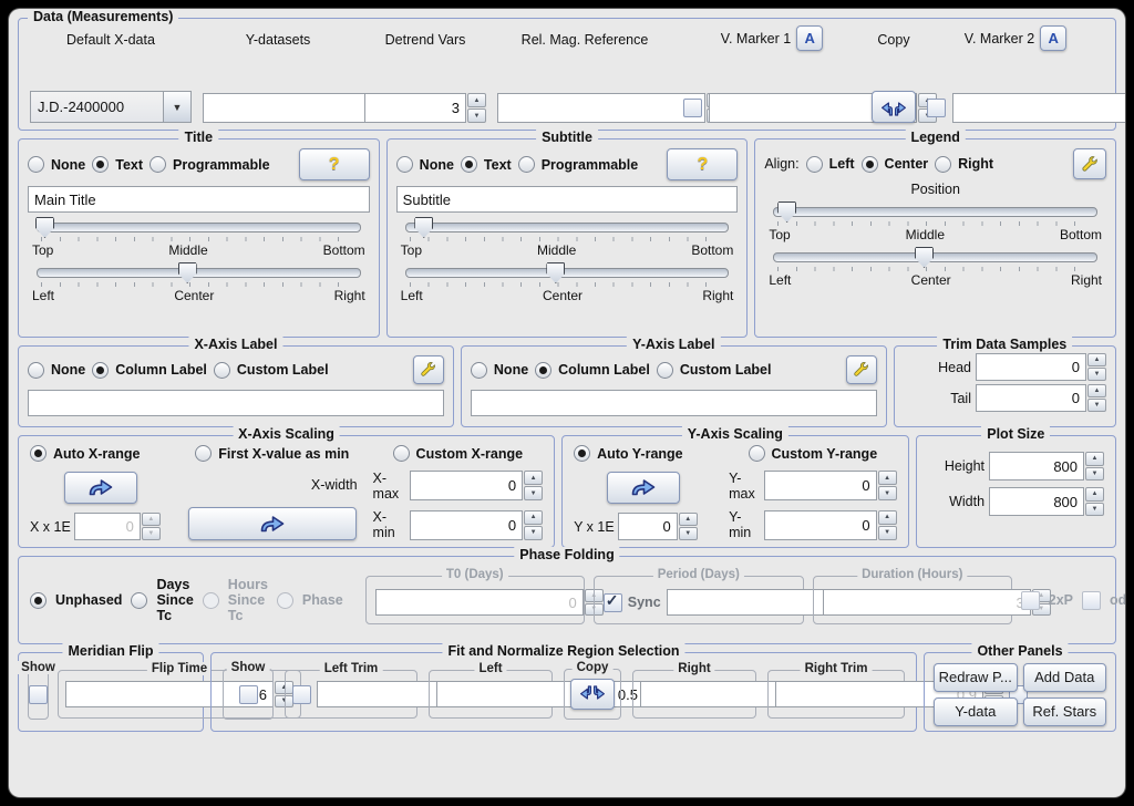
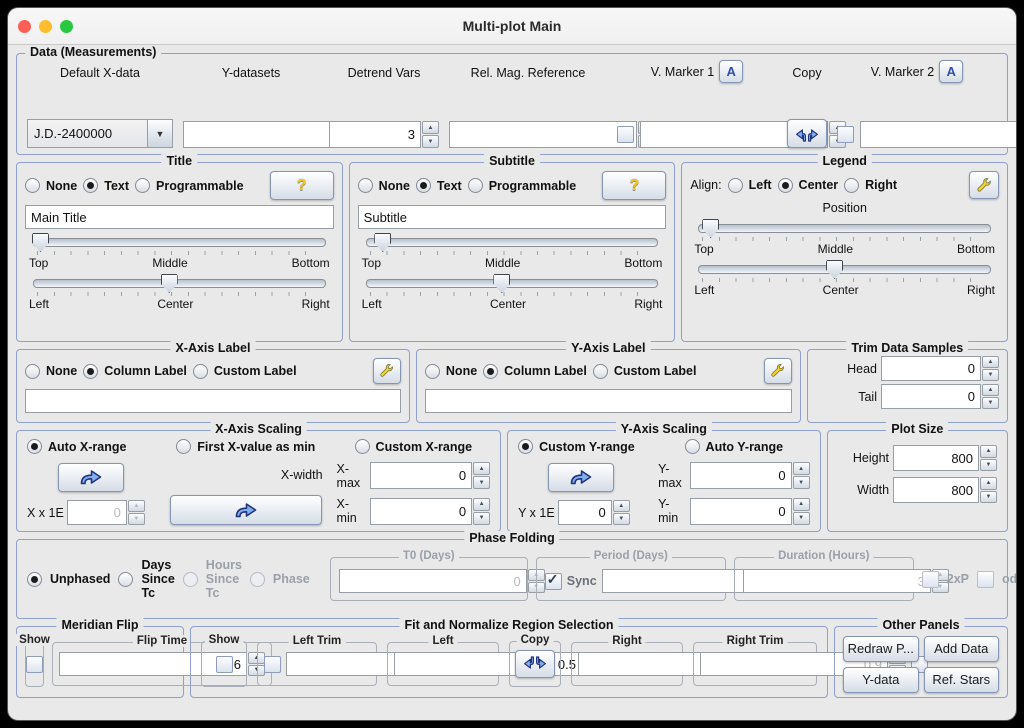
+ Multi-plot Main
  Data (Measurements)
  Default X-data
  J.D.-2400000
  ▼
  Y-datasets
  Detrend Vars
  3
  Rel. Mag. Reference
  V. Marker 1
  A
  Copy
  V. Marker 2
  A
  Title
  None
  Text
  Programmable
  ?
  Main Title
  Top
  Middle
  Bottom
  Left
  Center
  Right
  Subtitle
  None
  Text
  Programmable
  ?
  Subtitle
  Top
  Middle
  Bottom
  Left
  Center
  Right
  Legend
  Align:
  Left
  Center
  Right
  Position
  Top
  Middle
  Bottom
  Left
  Center
  Right
  X-Axis Label
  None
  Column Label
  Custom Label
  Y-Axis Label
  None
  Column Label
  Custom Label
  Trim Data Samples
  Head
  0
  Tail
  0
  X-Axis Scaling
  Auto X-range
  X x 1E
  0
  First X-value as min
  X-width
  Custom X-range
  X-max
  0
  X-min
  0
  Y-Axis Scaling
- Auto Y-range
+ Custom Y-range
  Y x 1E
  0
- Custom Y-range
+ Auto Y-range
  Y-max
  0
  Y-min
  0
  Plot Size
  Height
  800
  Width
  800
  Phase Folding
  Unphased
  Days Since Tc
  Hours Since Tc
  Phase
  T0 (Days)
  0
  Period (Days)
  Sync
  Duration (Hours)
  2xP
  Meridian Flip
  Show
  Flip Time
  Fit and Normalize Region Selection
  Show
  Left Trim
  Left
  0.5
  Copy
  Right
  Right Trim
  0.9
  Other Panels
  Redraw P...
  Add Data
  Y-data
  Ref. Stars
